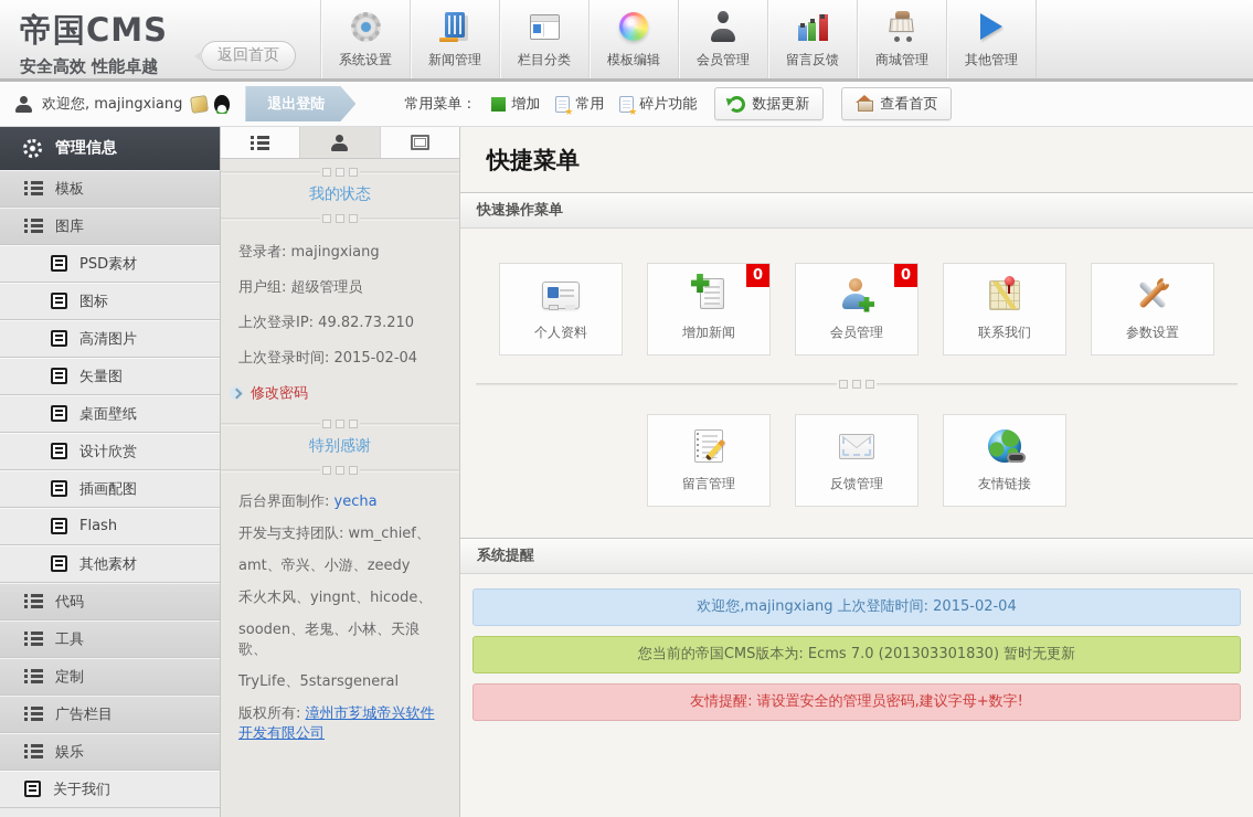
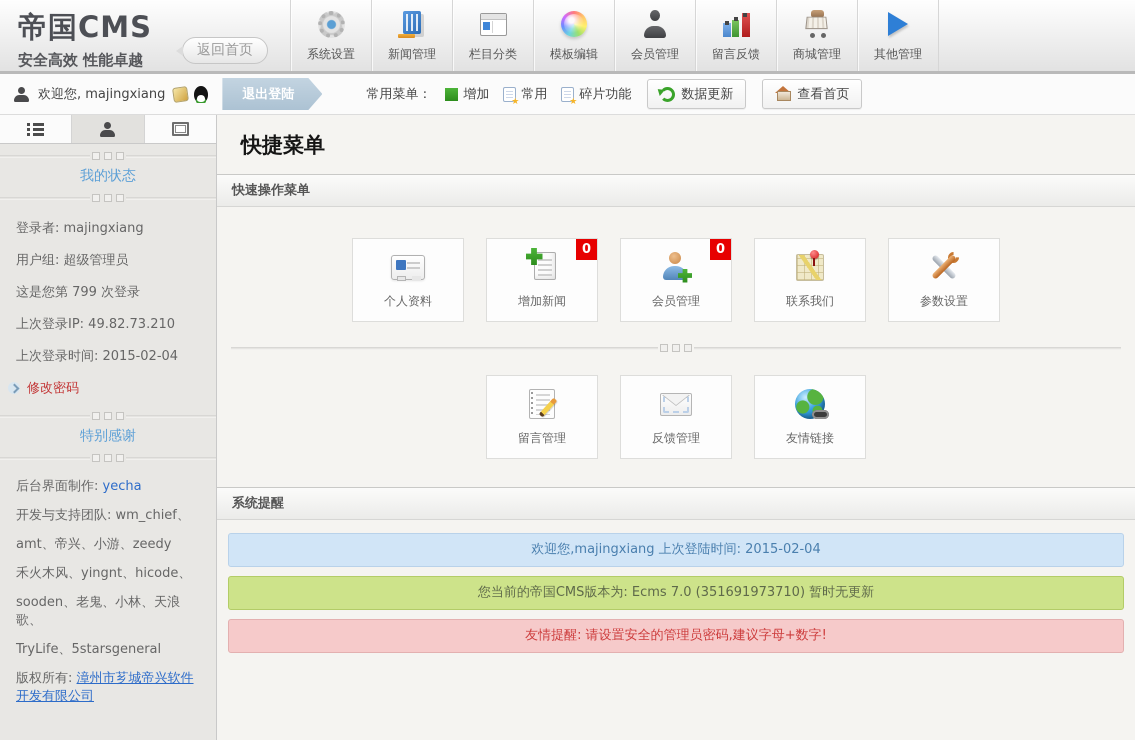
  帝国CMS
  安全高效 性能卓越
  返回首页
  系统设置
  新闻管理
  栏目分类
  模板编辑
  会员管理
  留言反馈
  商城管理
  其他管理
  欢迎您, majingxiang
  退出登陆
  常用菜单：
  增加
  常用
  碎片功能
  数据更新
  查看首页
- 管理信息
- 模板
- 图库
- PSD素材
- 图标
- 高清图片
- 矢量图
- 桌面壁纸
- 设计欣赏
- 插画配图
- Flash
- 其他素材
- 代码
- 工具
- 定制
- 广告栏目
- 娱乐
- 关于我们
  我的状态
  登录者: majingxiang
  用户组: 超级管理员
+ 这是您第 799 次登录
  上次登录IP: 49.82.73.210
  上次登录时间: 2015-02-04
  修改密码
  特别感谢
  后台界面制作: yecha
  开发与支持团队: wm_chief、
  amt、帝兴、小游、zeedy
  禾火木风、yingnt、hicode、
  sooden、老鬼、小林、天浪歌、
  TryLife、5starsgeneral
  版权所有: 漳州市芗城帝兴软件开发有限公司
  快捷菜单
  快速操作菜单
  个人资料
  0
  增加新闻
  0
  会员管理
  联系我们
  参数设置
  留言管理
  反馈管理
  友情链接
  系统提醒
  欢迎您,majingxiang 上次登陆时间: 2015-02-04
- 您当前的帝国CMS版本为: Ecms 7.0 (201303301830) 暂时无更新
+ 您当前的帝国CMS版本为: Ecms 7.0 (351691973710) 暂时无更新
  友情提醒: 请设置安全的管理员密码,建议字母+数字!
